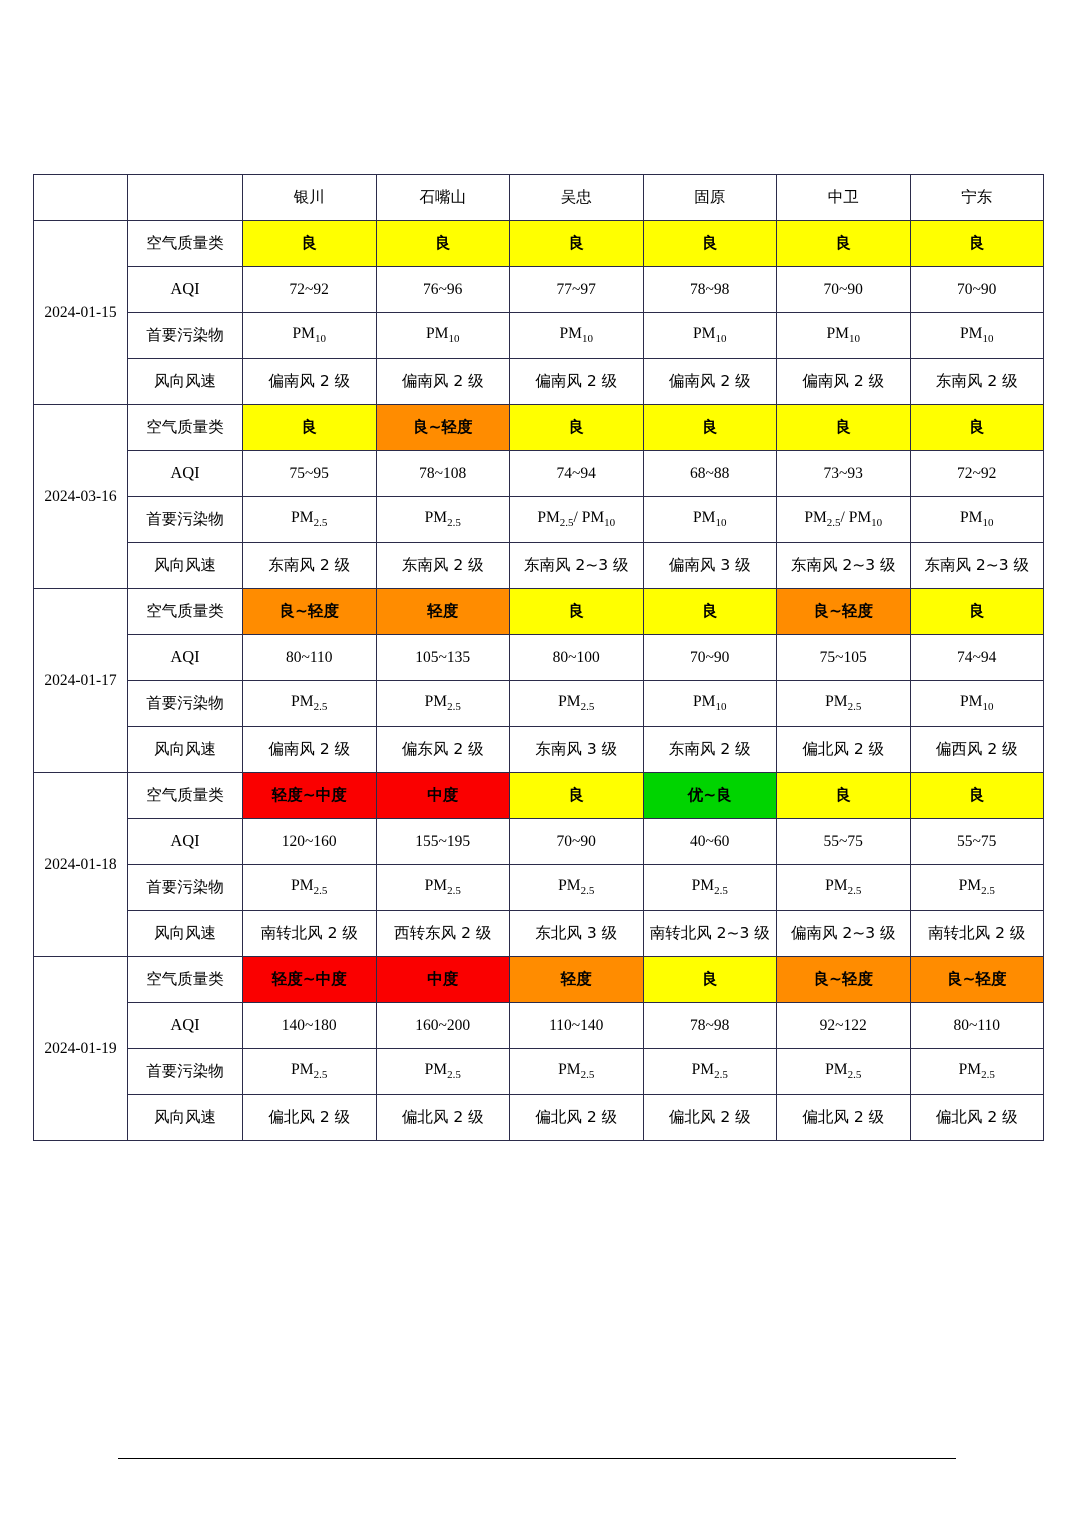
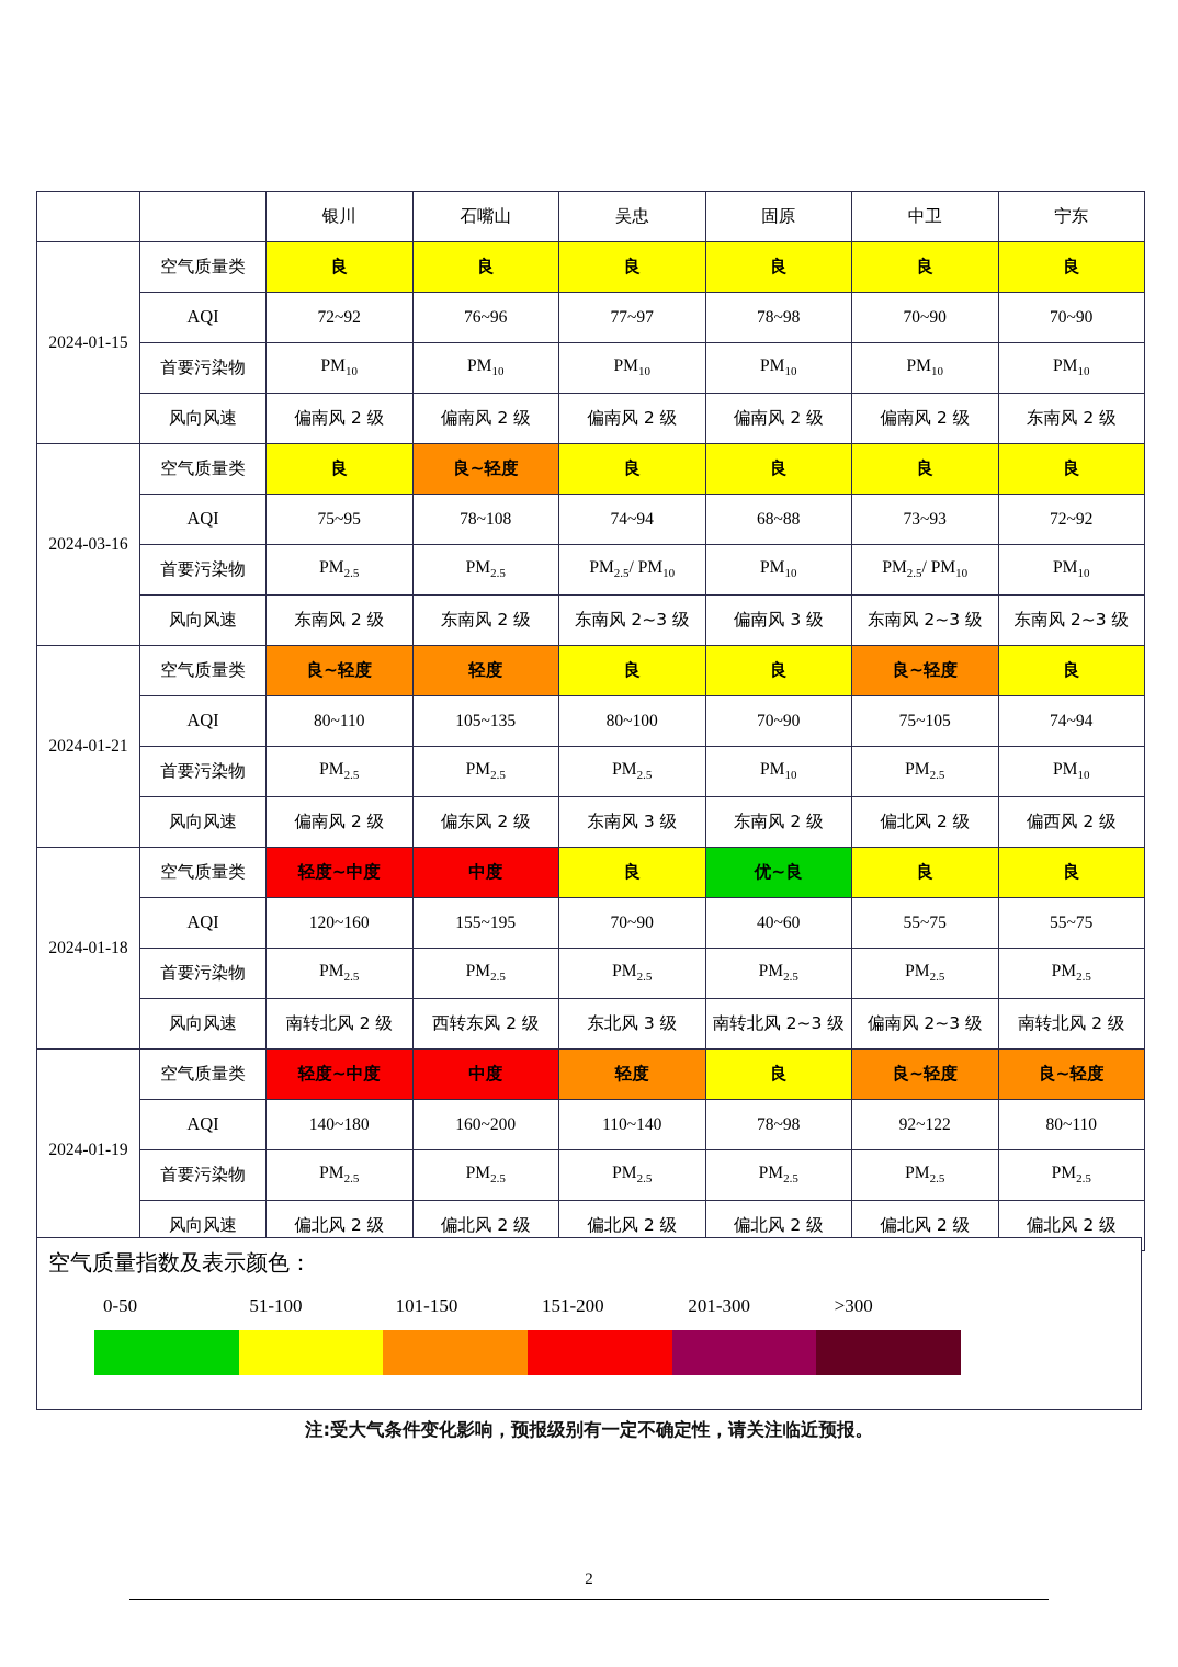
  		银川	石嘴山	吴忠	固原	中卫	宁东
  2024-01-15	空气质量类	良	良	良	良	良	良
  AQI	72~92	76~96	77~97	78~98	70~90	70~90
  首要污染物	PM10	PM10	PM10	PM10	PM10	PM10
  风向风速	偏南风 2 级	偏南风 2 级	偏南风 2 级	偏南风 2 级	偏南风 2 级	东南风 2 级
  2024-03-16	空气质量类	良	良~轻度	良	良	良	良
  AQI	75~95	78~108	74~94	68~88	73~93	72~92
  首要污染物	PM2.5	PM2.5	PM2.5/ PM10	PM10	PM2.5/ PM10	PM10
  风向风速	东南风 2 级	东南风 2 级	东南风 2~3 级	偏南风 3 级	东南风 2~3 级	东南风 2~3 级
- 2024-01-17	空气质量类	良~轻度	轻度	良	良	良~轻度	良
+ 2024-01-21	空气质量类	良~轻度	轻度	良	良	良~轻度	良
  AQI	80~110	105~135	80~100	70~90	75~105	74~94
  首要污染物	PM2.5	PM2.5	PM2.5	PM10	PM2.5	PM10
  风向风速	偏南风 2 级	偏东风 2 级	东南风 3 级	东南风 2 级	偏北风 2 级	偏西风 2 级
  2024-01-18	空气质量类	轻度~中度	中度	良	优~良	良	良
  AQI	120~160	155~195	70~90	40~60	55~75	55~75
  首要污染物	PM2.5	PM2.5	PM2.5	PM2.5	PM2.5	PM2.5
  风向风速	南转北风 2 级	西转东风 2 级	东北风 3 级	南转北风 2~3 级	偏南风 2~3 级	南转北风 2 级
  2024-01-19	空气质量类	轻度~中度	中度	轻度	良	良~轻度	良~轻度
  AQI	140~180	160~200	110~140	78~98	92~122	80~110
  首要污染物	PM2.5	PM2.5	PM2.5	PM2.5	PM2.5	PM2.5
  风向风速	偏北风 2 级	偏北风 2 级	偏北风 2 级	偏北风 2 级	偏北风 2 级	偏北风 2 级
+ 空气质量指数及表示颜色：
+ 0-50
+ 51-100
+ 101-150
+ 151-200
+ 201-300
+ >300
+ 注:受大气条件变化影响，预报级别有一定不确定性，请关注临近预报。
+ 2
